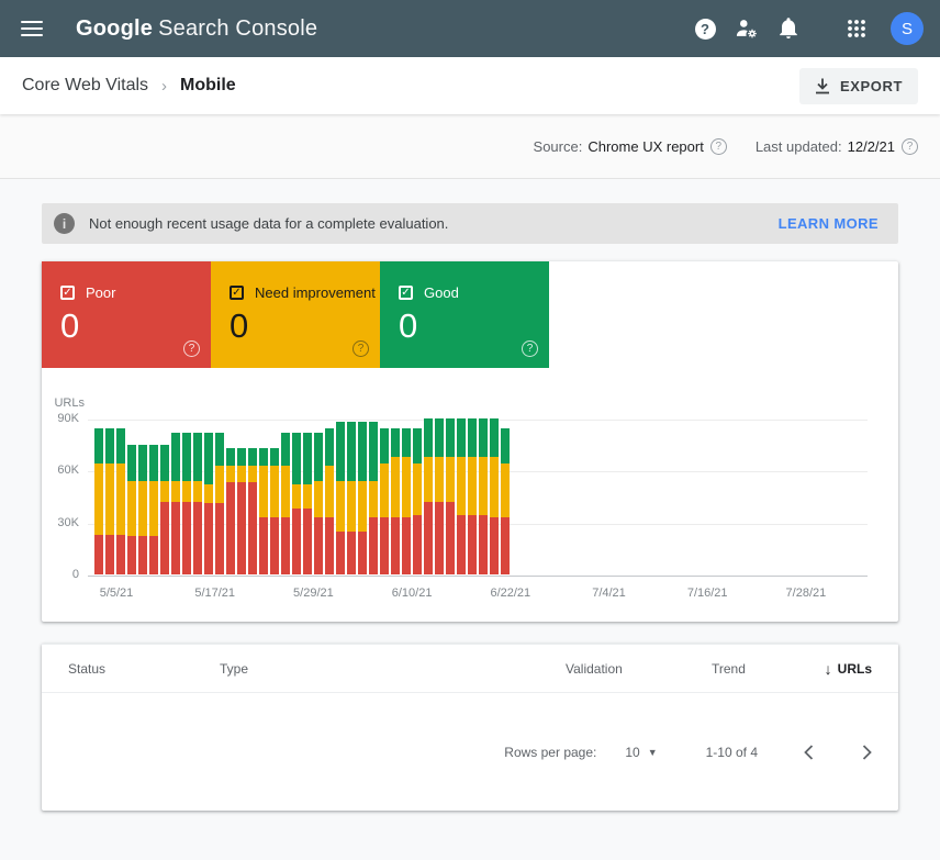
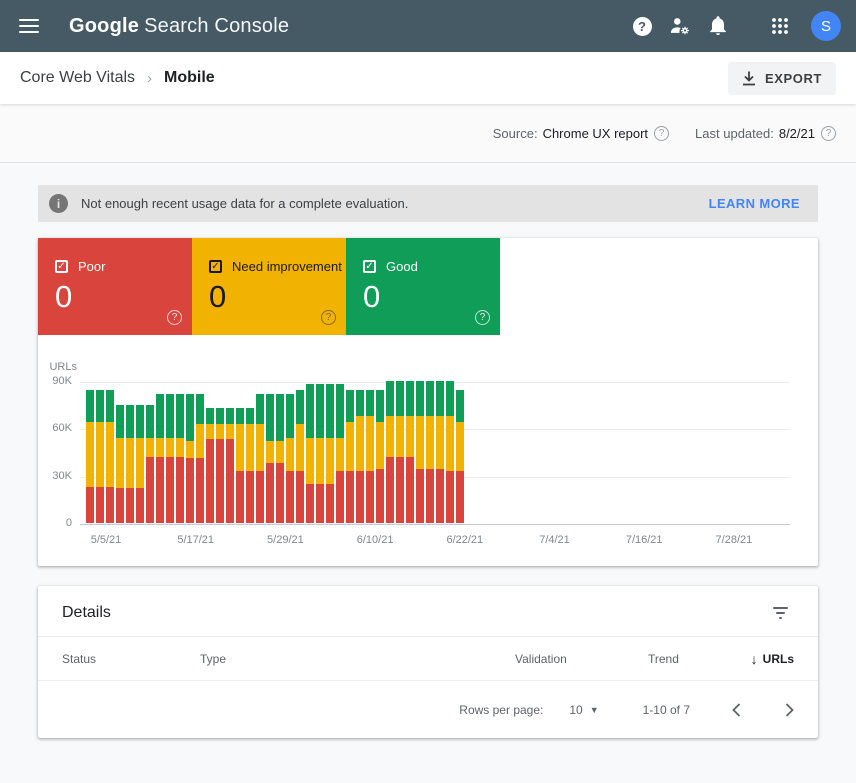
  Google
  Search Console
  ?
  S
  Core Web Vitals
  ›
  Mobile
  EXPORT
  Source:
  Chrome UX report
  ?
  Last updated:
- 12/2/21
+ 8/2/21
  ?
  i
  Not enough recent usage data for a complete evaluation.
  LEARN MORE
  ✓
  Poor
  0
  ?
  ✓
  Need improvement
  0
  ?
  ✓
  Good
  0
  ?
  URLs
  90K
  60K
  30K
  0
  5/5/21
  5/17/21
  5/29/21
  6/10/21
  6/22/21
  7/4/21
  7/16/21
  7/28/21
+ Details
  Status
  Type
  Validation
  Trend
  ↓
  URLs
  Rows per page:
  10
  ▼
- 1-10 of 4
+ 1-10 of 7
